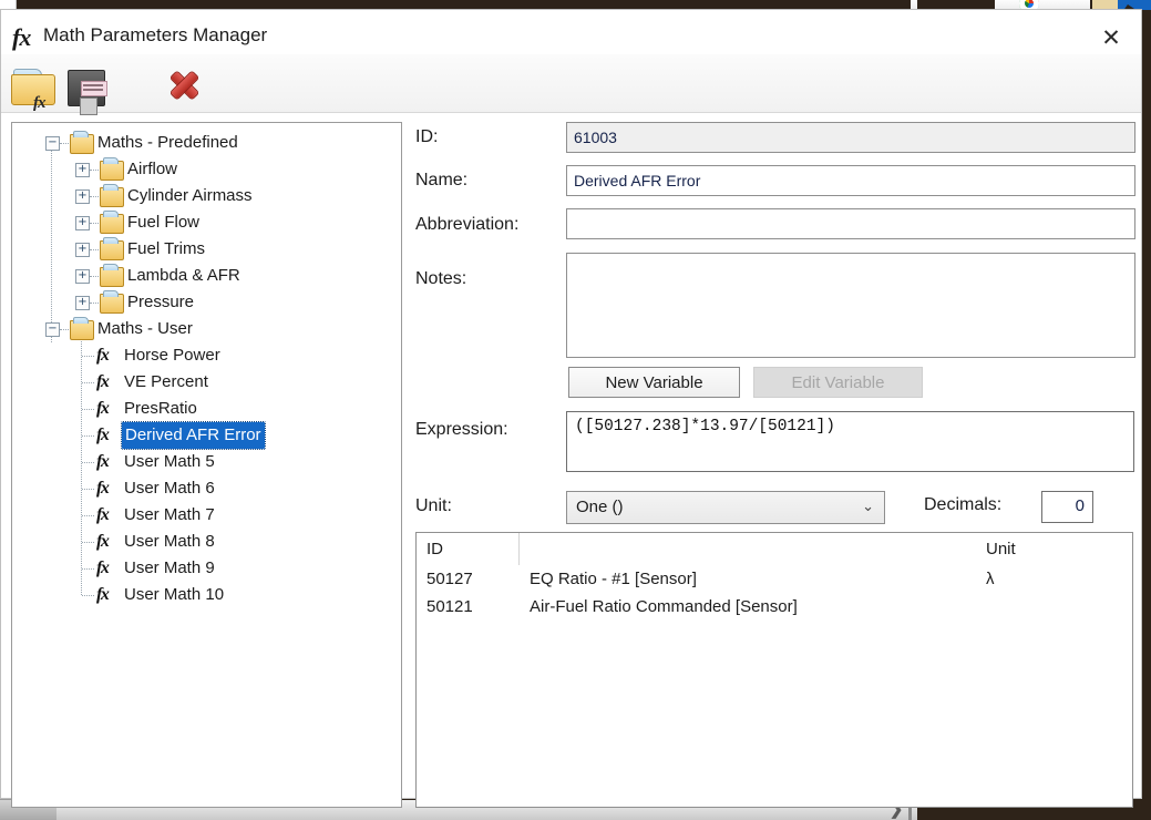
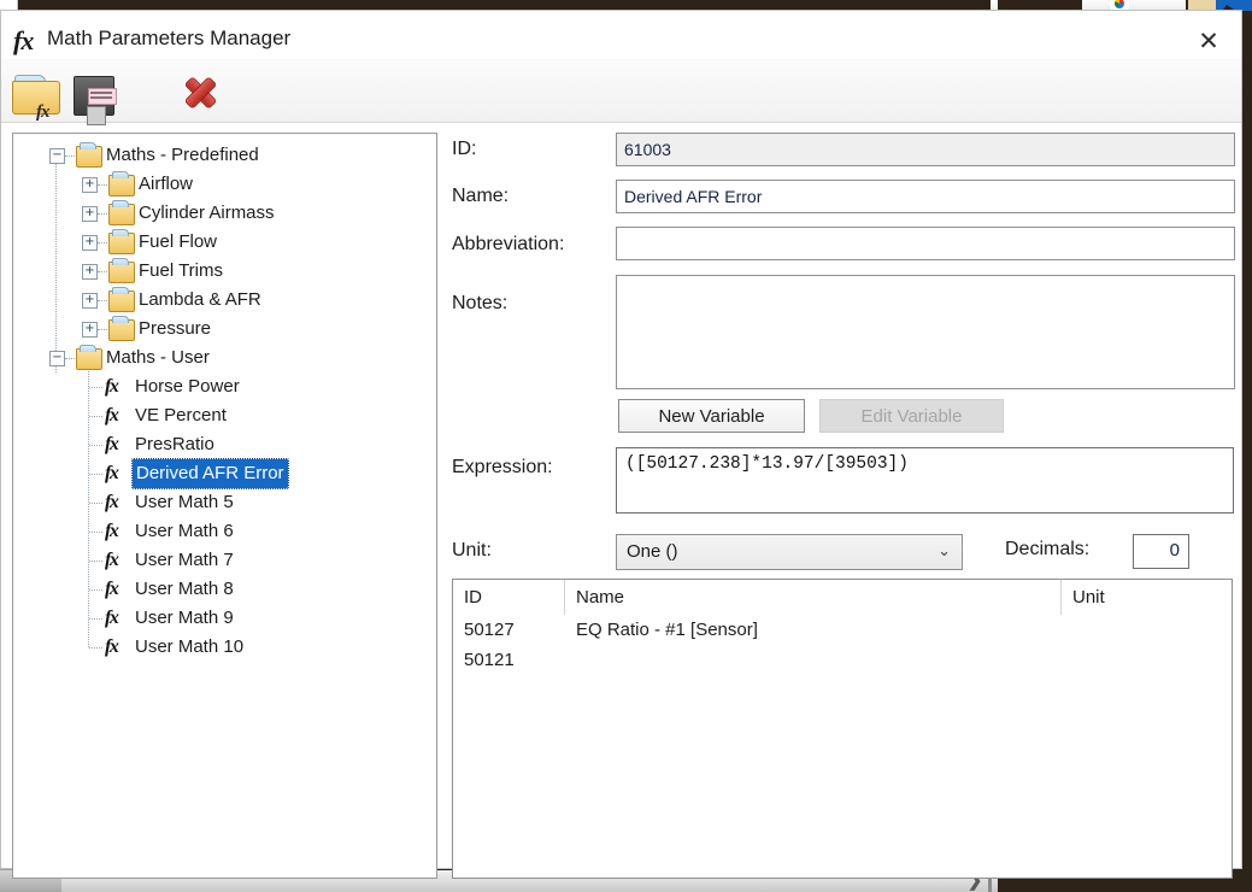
  ❯
  fx
  Math Parameters Manager
  ✕
  fx
  −
  Maths - Predefined
  +
  Airflow
  +
  Cylinder Airmass
  +
  Fuel Flow
  +
  Fuel Trims
  +
  Lambda & AFR
  +
  Pressure
  −
  Maths - User
  fx
  Horse Power
  fx
  VE Percent
  fx
  PresRatio
  fx
  Derived AFR Error
  fx
  User Math 5
  fx
  User Math 6
  fx
  User Math 7
  fx
  User Math 8
  fx
  User Math 9
  fx
  User Math 10
  ID:
  61003
  Name:
  Derived AFR Error
  Abbreviation:
  Notes:
  New Variable
  Edit Variable
  Expression:
- ([50127.238]*13.97/[50121])
+ ([50127.238]*13.97/[39503])
  Unit:
  One ()
  ⌄
  Decimals:
  0
  ID
+ Name
  Unit
  50127
  EQ Ratio - #1 [Sensor]
- λ
  50121
- Air-Fuel Ratio Commanded [Sensor]
